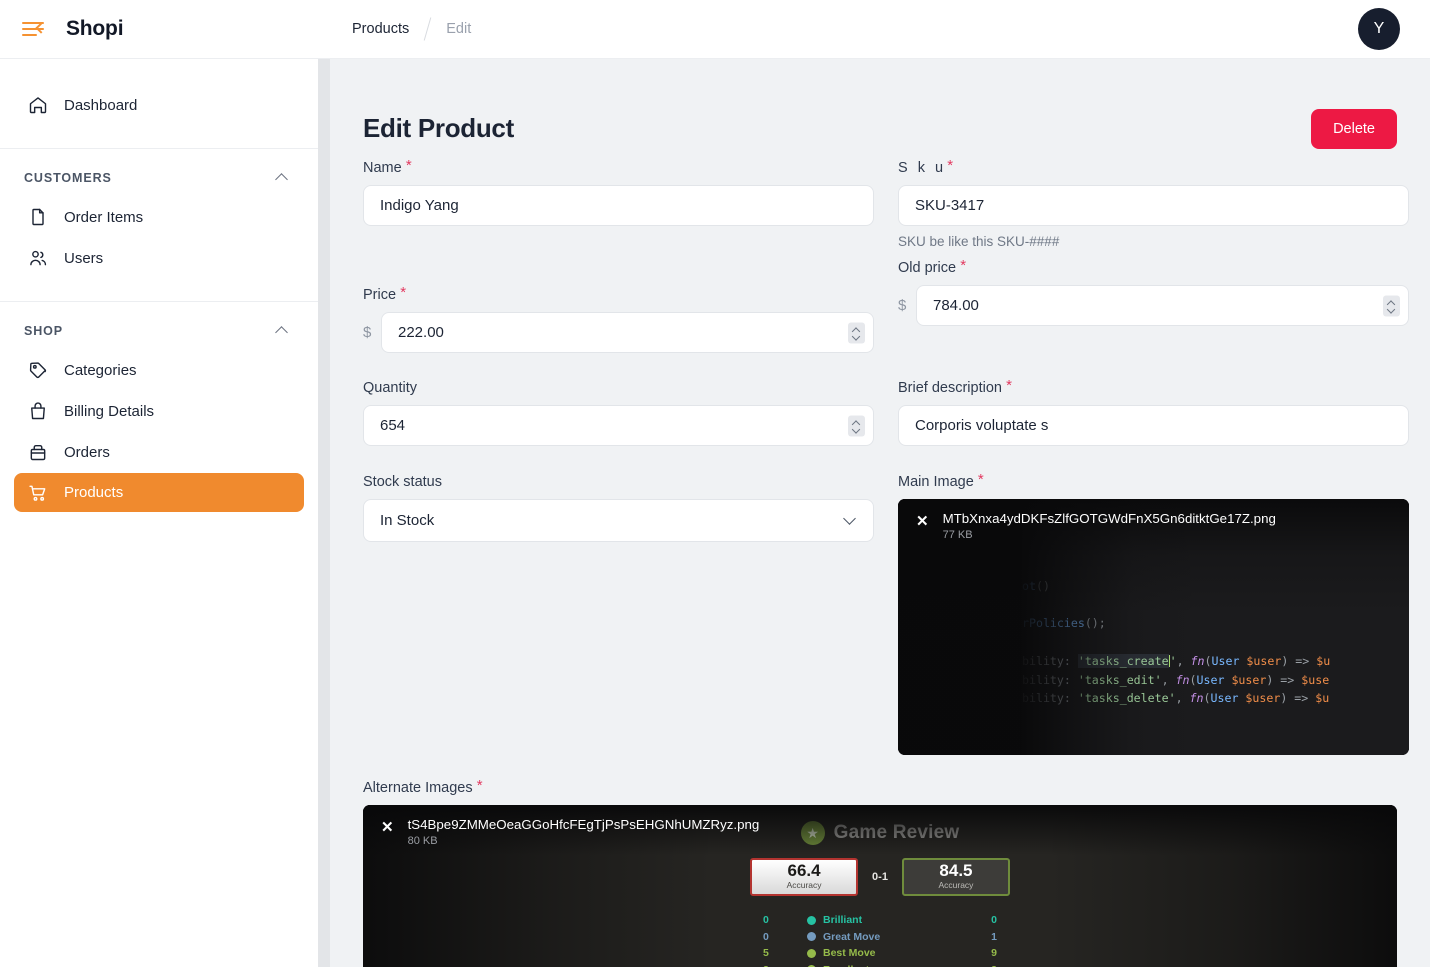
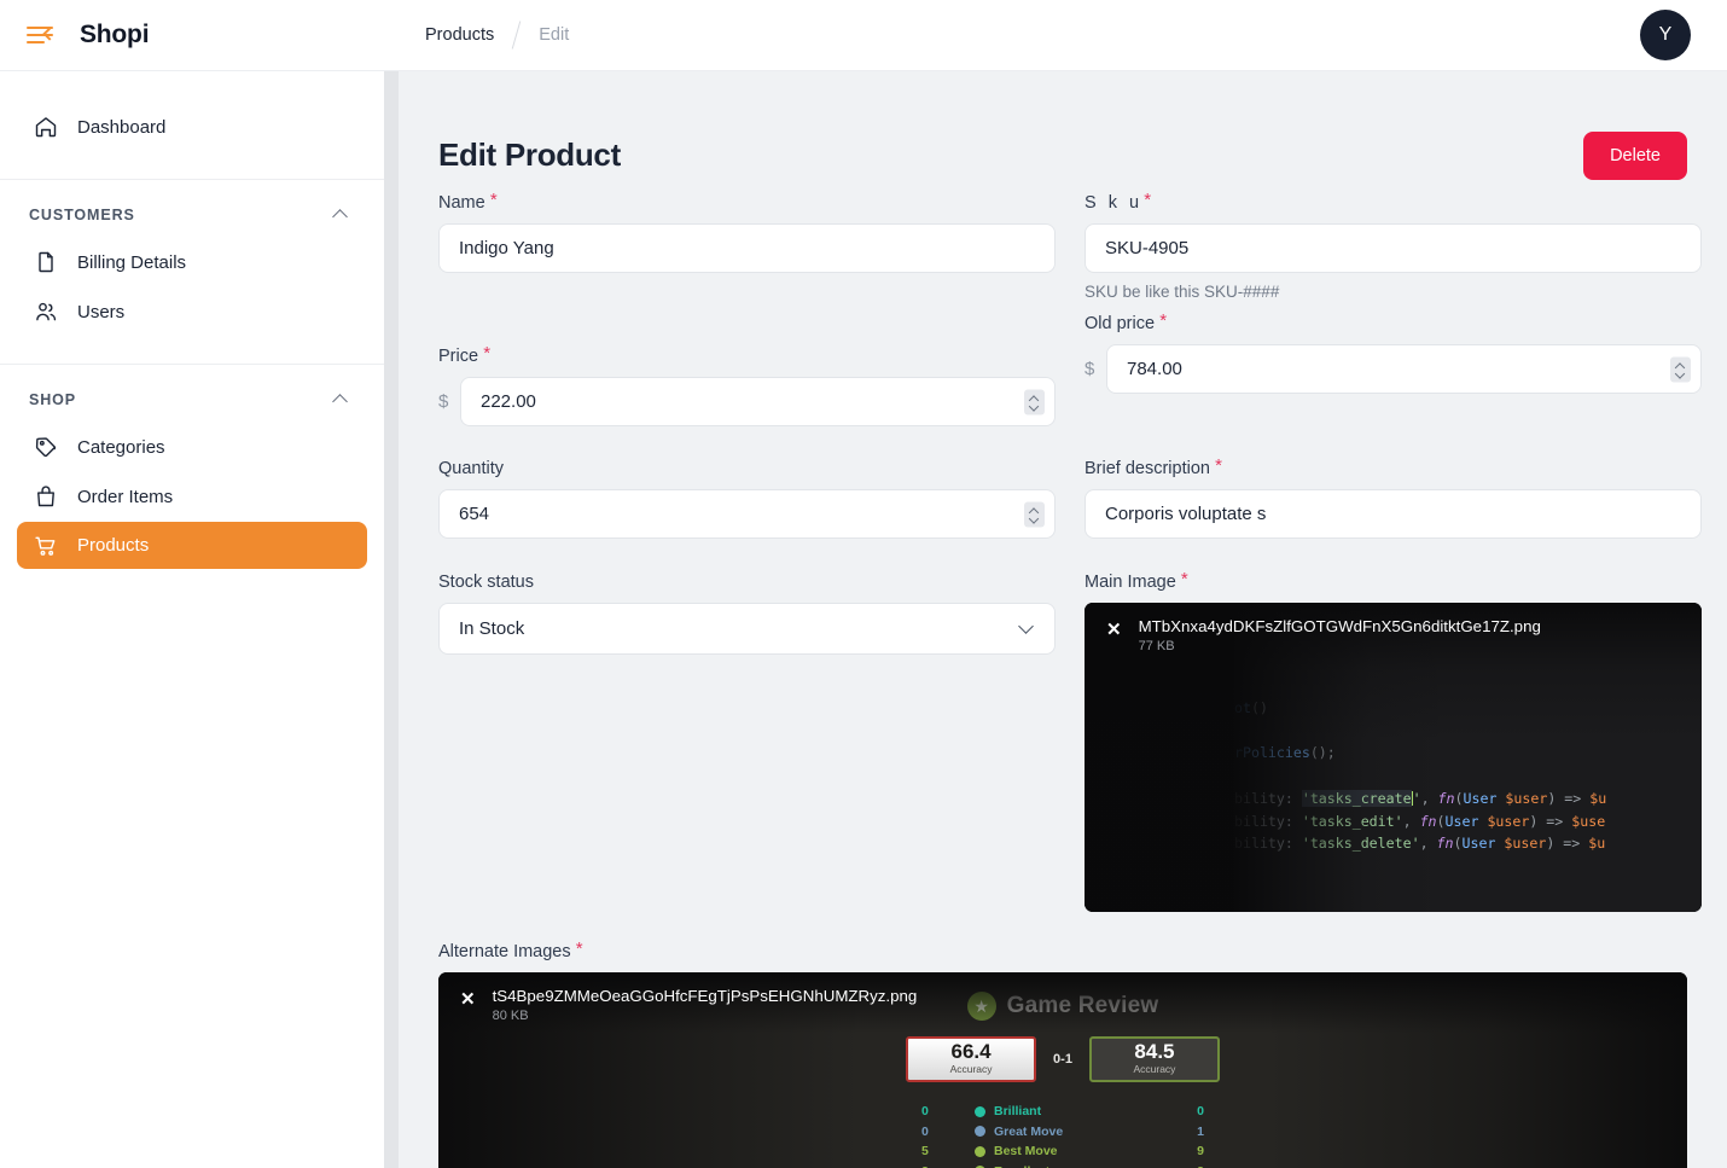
  Shopi
  Dashboard
  CUSTOMERS
- Order Items
+ Billing Details
  Users
  SHOP
  Categories
- Billing Details
+ Order Items
- Orders
  Products
  Products
  Edit
  Y
  Edit Product
  Delete
  Name
  *
  Indigo Yang
  S k u
  *
- SKU-3417
+ SKU-4905
  SKU be like this SKU-####
  Price
  *
  $
  222.00
  Old price
  *
  $
  784.00
  Quantity
  654
  Brief description
  *
  Corporis voluptate s
  Stock status
  In Stock
  Main Image
  *
  ✕
  MTbXnxa4ydDKFsZlfGOTGWdFnX5Gn6ditktGe17Z.png
  77 KB
  Alternate Images
  *
  ✕
  tS4Bpe9ZMMeOeaGGoHfcFEgTjPsPsEHGNhUMZRyz.png
  80 KB
